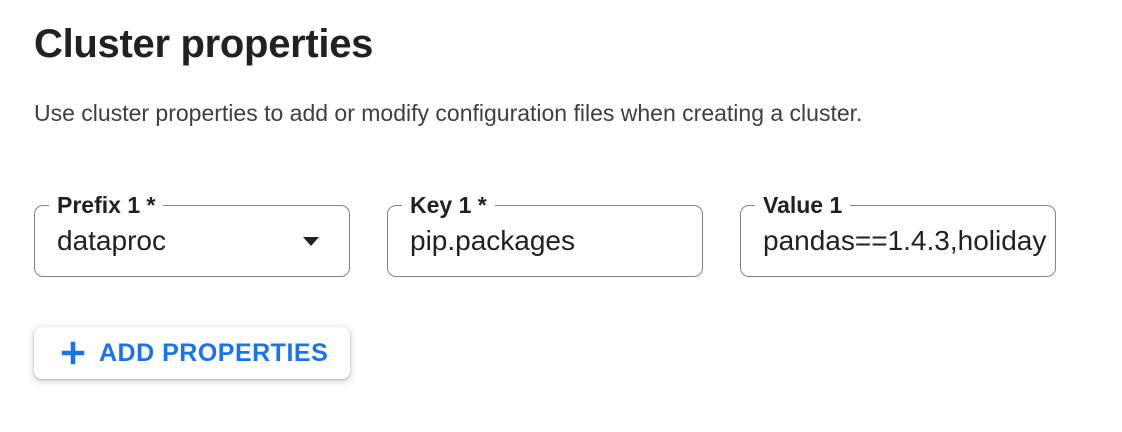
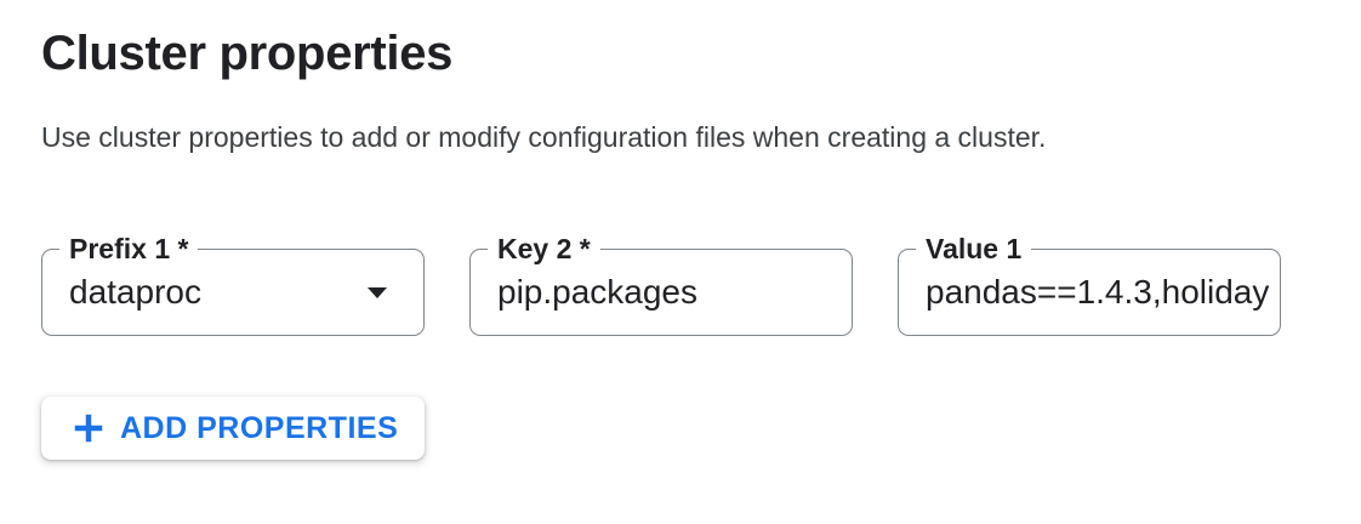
  Cluster properties
  Use cluster properties to add or modify configuration files when creating a cluster.
  Prefix 1 *
  dataproc
- Key 1 *
+ Key 2 *
  pip.packages
  Value 1
  pandas==1.4.3,holiday
  ADD PROPERTIES
